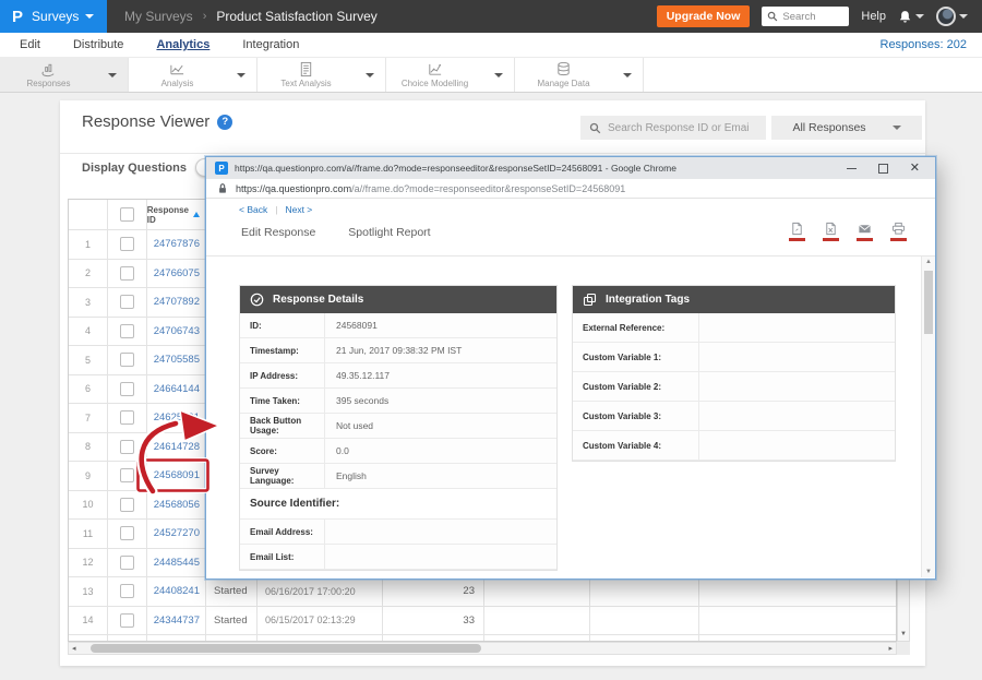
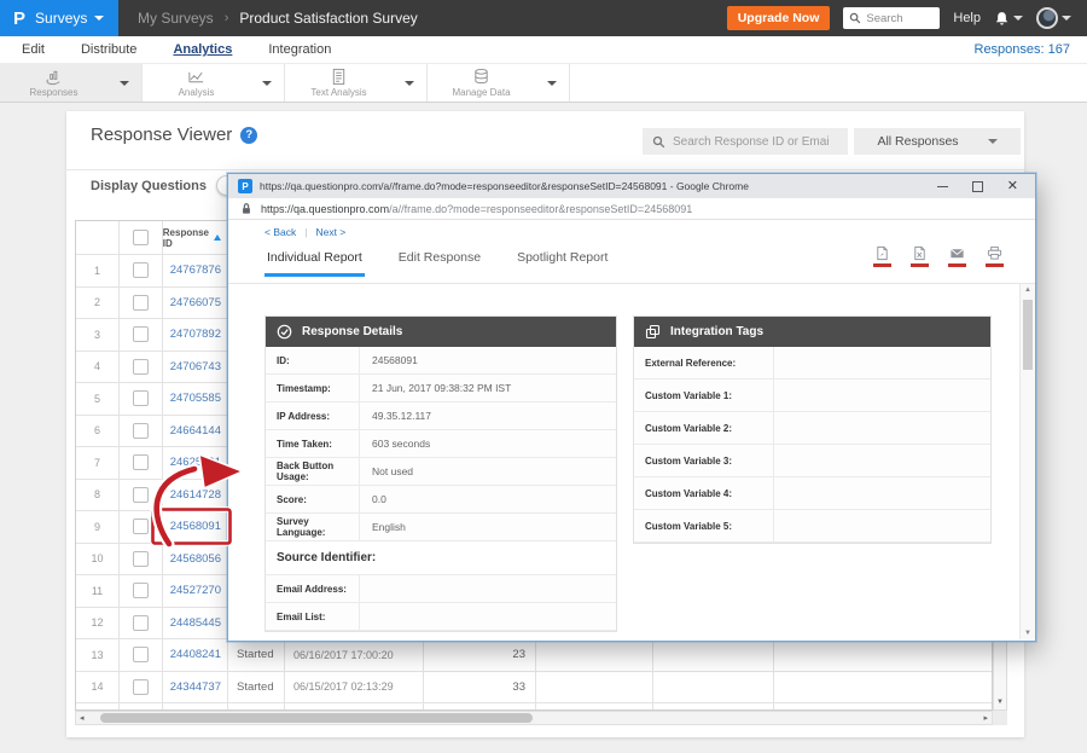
  P
  Surveys
  My Surveys
  ›
  Product Satisfaction Survey
  Upgrade Now
  Search
  Help
  Edit
  Distribute
  Analytics
  Integration
- Responses: 202
+ Responses: 167
  Responses
  Analysis
  Text Analysis
- Choice Modelling
  Manage Data
  Response Viewer
  ?
  Search Response ID or Emai
  All Responses
  Display Questions
  Response ID
  1
  24767876
  2
  24766075
  3
  24707892
  4
  24706743
  5
  24705585
  6
  24664144
  7
  8
  24614728
  9
  24568091
  10
  24568056
  11
  24527270
  12
  24485445
  13
  24408241
  Started
  06/16/2017 17:00:20
  23
  14
  24344737
  Started
  06/15/2017 02:13:29
  33
  P
  https://qa.questionpro.com/a//frame.do?mode=responseeditor&responseSetID=24568091 - Google Chrome
  ✕
  https://qa.questionpro.com/a//frame.do?mode=responseeditor&responseSetID=24568091
  < Back
  |
  Next >
+ Individual Report
  Edit Response
  Spotlight Report
  Response Details
  ID:
  24568091
  Timestamp:
  21 Jun, 2017 09:38:32 PM IST
  IP Address:
  49.35.12.117
  Time Taken:
- 395 seconds
+ 603 seconds
  Back Button Usage:
  Not used
  Score:
  0.0
  Survey Language:
  English
  Source Identifier:
  Email Address:
  Email List:
  Integration Tags
  External Reference:
  Custom Variable 1:
  Custom Variable 2:
  Custom Variable 3:
  Custom Variable 4:
+ Custom Variable 5:
